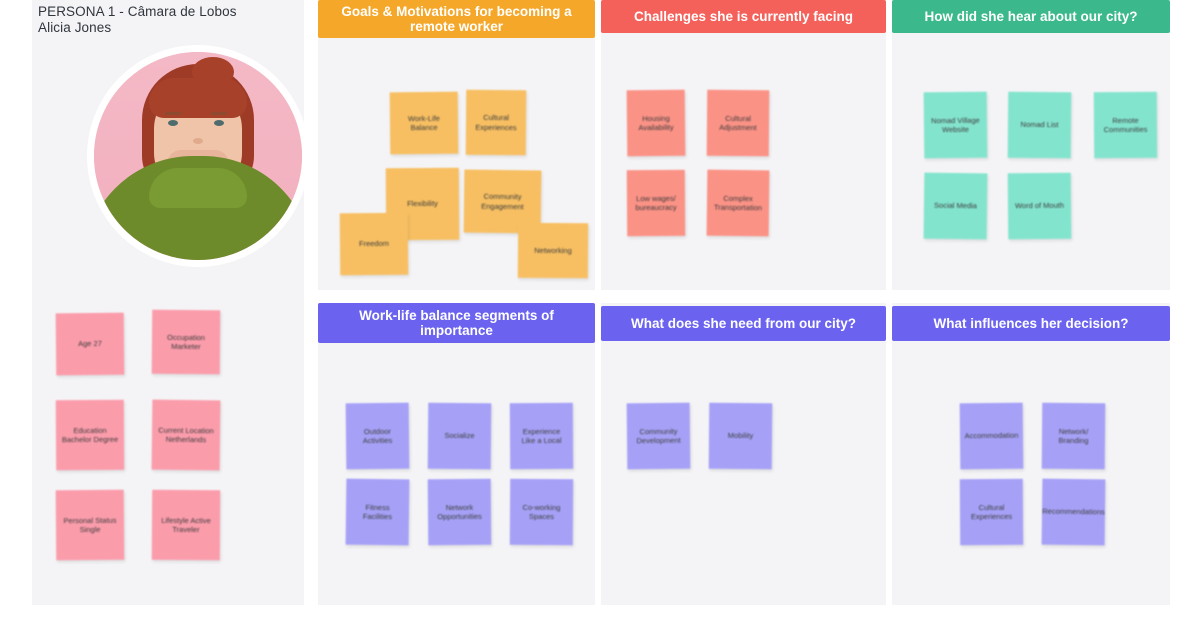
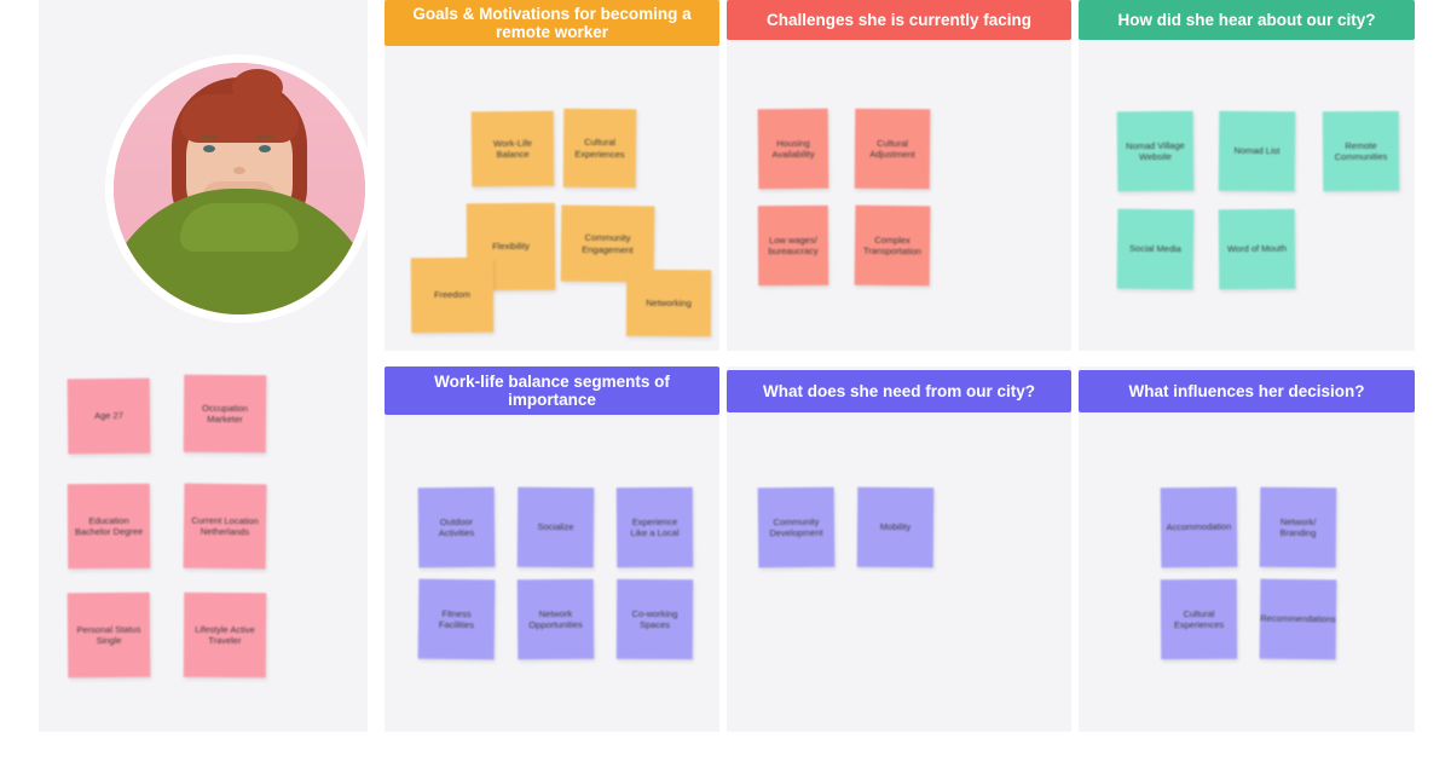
- PERSONA 1 - Câmara de Lobos
- Alicia Jones
  Age 27
  Occupation Marketer
  Education Bachelor Degree
  Current Location Netherlands
  Personal Status Single
  Lifestyle Active Traveler
  Goals & Motivations for becoming a remote worker
  Work-Life Balance
  Cultural Experiences
  Flexibility
  Community Engagement
  Freedom
  Networking
  Challenges she is currently facing
  Housing Availability
  Cultural Adjustment
  Low wages/ bureaucracy
  Complex Transportation
  How did she hear about our city?
  Nomad Village Website
  Nomad List
  Remote Communities
  Social Media
  Word of Mouth
  Work-life balance segments of importance
  Outdoor Activities
  Socialize
  Experience Like a Local
  Fitness Facilities
  Network Opportunities
  Co-working Spaces
  What does she need from our city?
  Community Development
  Mobility
  What influences her decision?
  Accommodation
  Network/ Branding
  Cultural Experiences
  Recommendations
